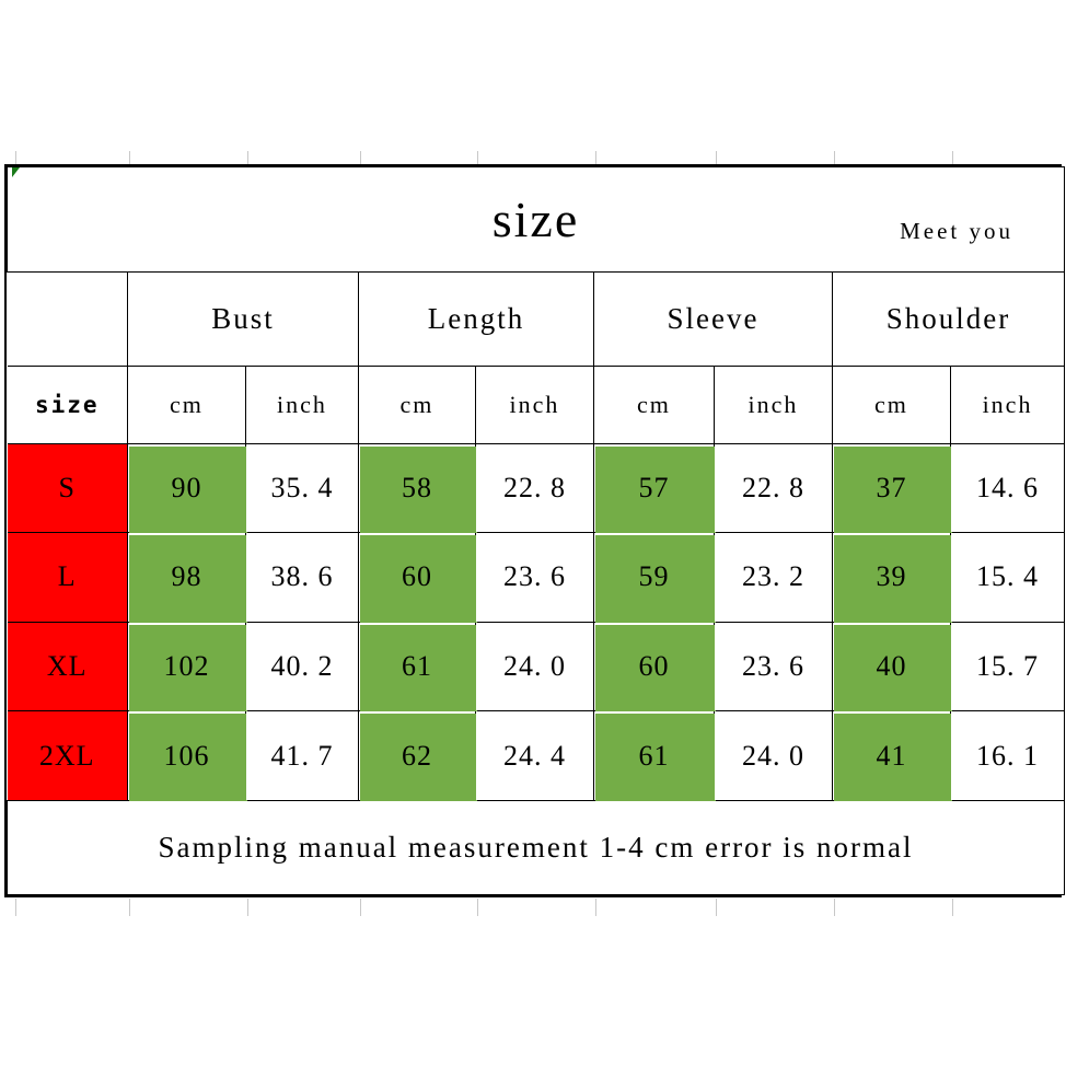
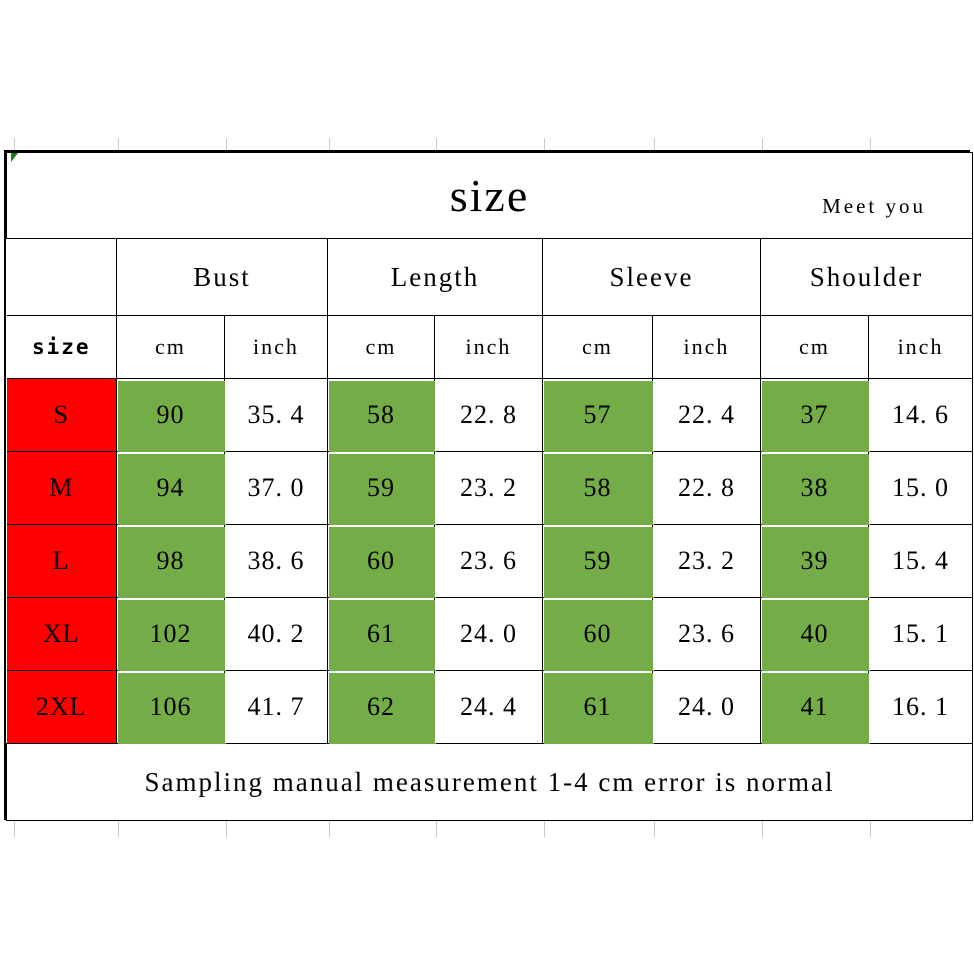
  size Meet you
  	Bust	Length	Sleeve	Shoulder
  size	cm	inch	cm	inch	cm	inch	cm	inch
- S	90	35. 4	58	22. 8	57	22. 8	37	14. 6
+ S	90	35. 4	58	22. 8	57	22. 4	37	14. 6
+ M	94	37. 0	59	23. 2	58	22. 8	38	15. 0
  L	98	38. 6	60	23. 6	59	23. 2	39	15. 4
- XL	102	40. 2	61	24. 0	60	23. 6	40	15. 7
+ XL	102	40. 2	61	24. 0	60	23. 6	40	15. 1
  2XL	106	41. 7	62	24. 4	61	24. 0	41	16. 1
  Sampling manual measurement 1-4 cm error is normal
